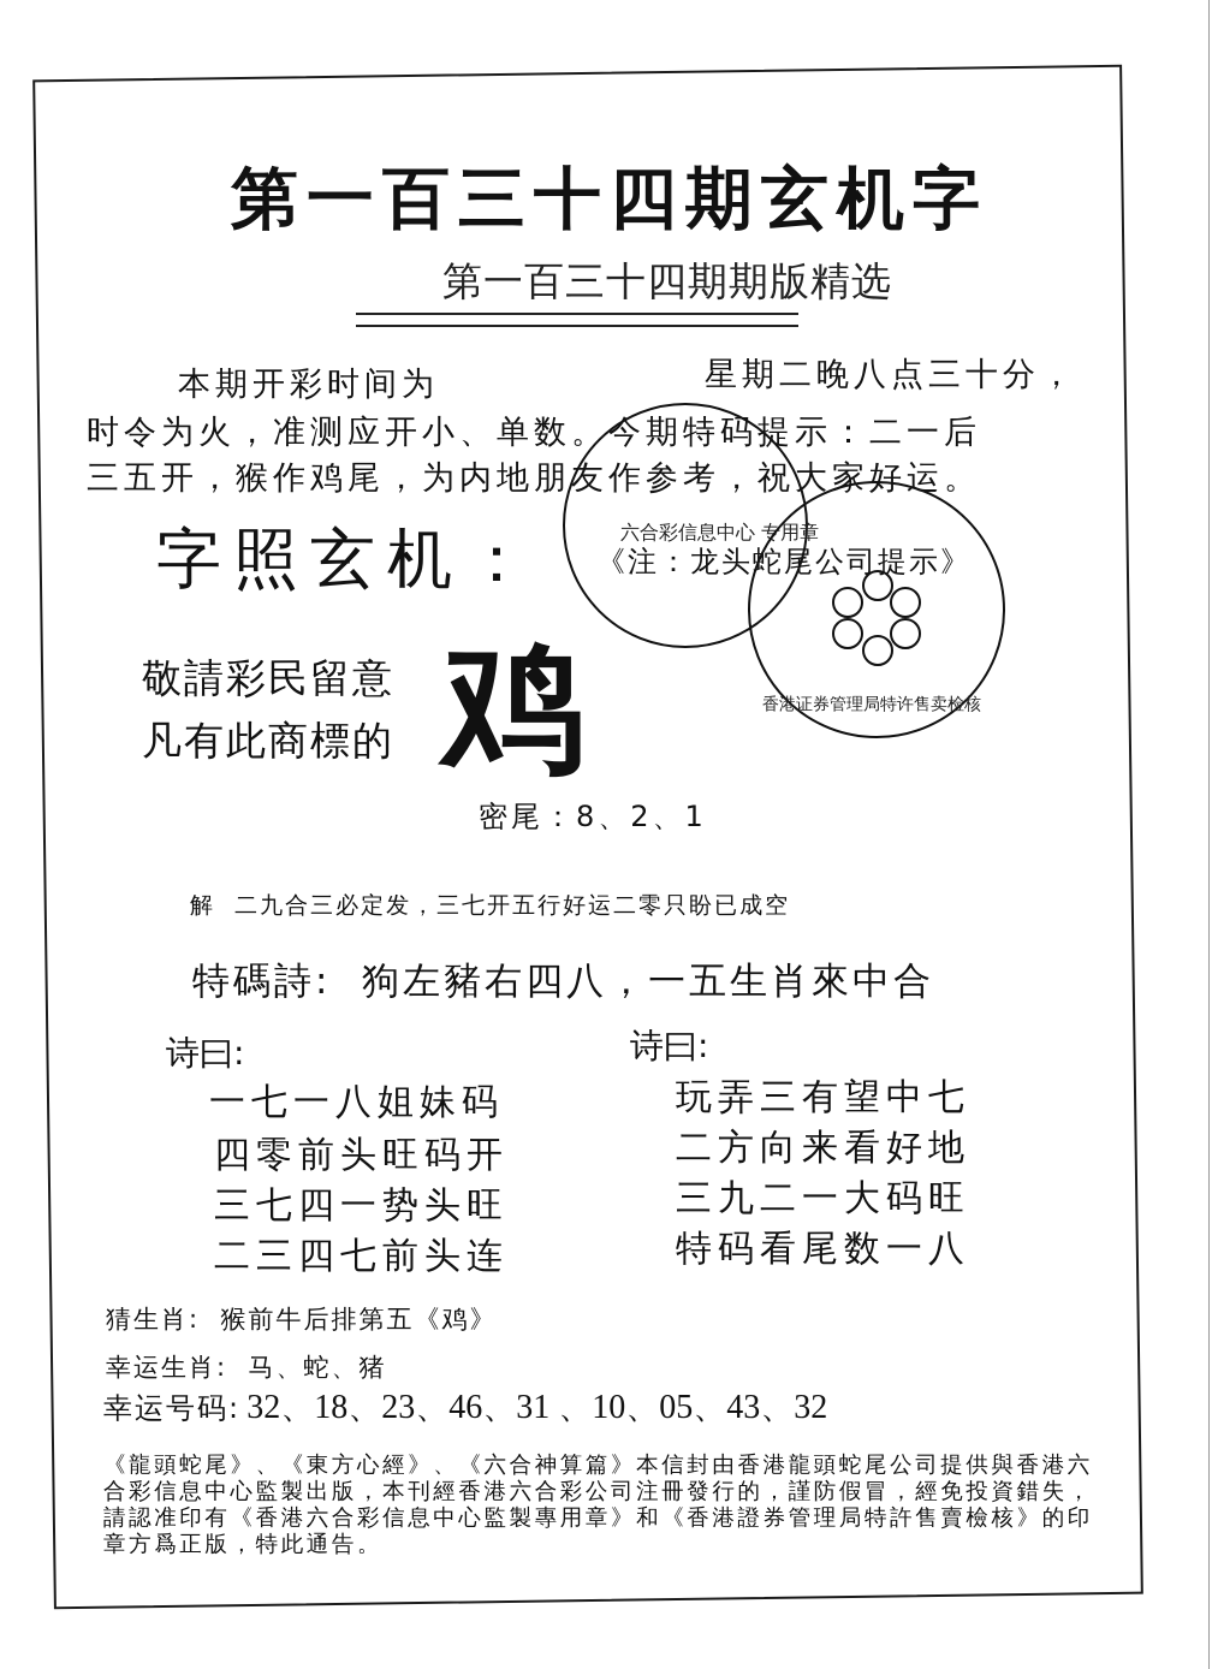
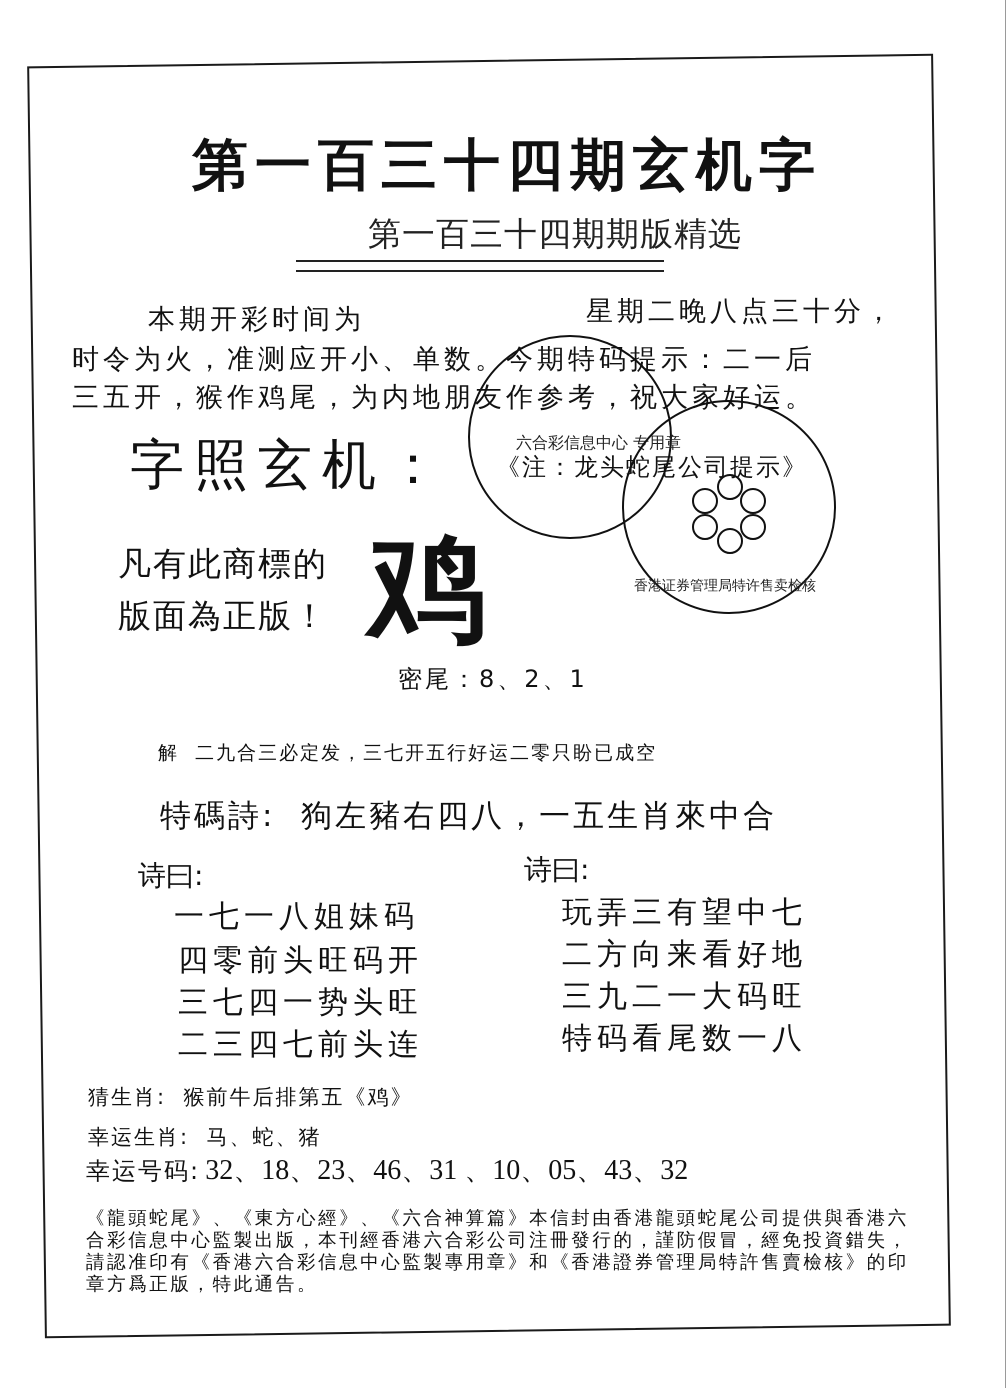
  第一百三十四期玄机字
  第一百三十四期期版精选
  本期开彩时间为
  星期二晚八点三十分，
  时令为火，准测应开小、单数。今期特码提示：二一后
  三五开，猴作鸡尾，为内地朋友作参考，祝大家好运。
  《注：龙头蛇尾公司提示》
  六合彩信息中心 专用章
  香港证券管理局特许售卖检核
  字照玄机：
- 敬請彩民留意
  凡有此商標的
+ 版面為正版！
  鸡
  密尾：8、2、1
  解 二九合三必定发，三七开五行好运二零只盼已成空
  特碼詩: 狗左豬右四八，一五生肖來中合
  诗曰:
  一七一八姐妹码
  四零前头旺码开
  三七四一势头旺
  二三四七前头连
  诗曰:
  玩弄三有望中七
  二方向来看好地
  三九二一大码旺
  特码看尾数一八
  猜生肖: 猴前牛后排第五《鸡》
  幸运生肖: 马、蛇、猪
  幸运号码: 32、18、23、46、31 、10、05、43、32
  《龍頭蛇尾》、《東方心經》、《六合神算篇》本信封由香港龍頭蛇尾公司提供與香港六合彩信息中心監製出版，本刊經香港六合彩公司注冊發行的，謹防假冒，經免投資錯失，請認准印有《香港六合彩信息中心監製專用章》和《香港證券管理局特許售賣檢核》的印章方爲正版，特此通告。
